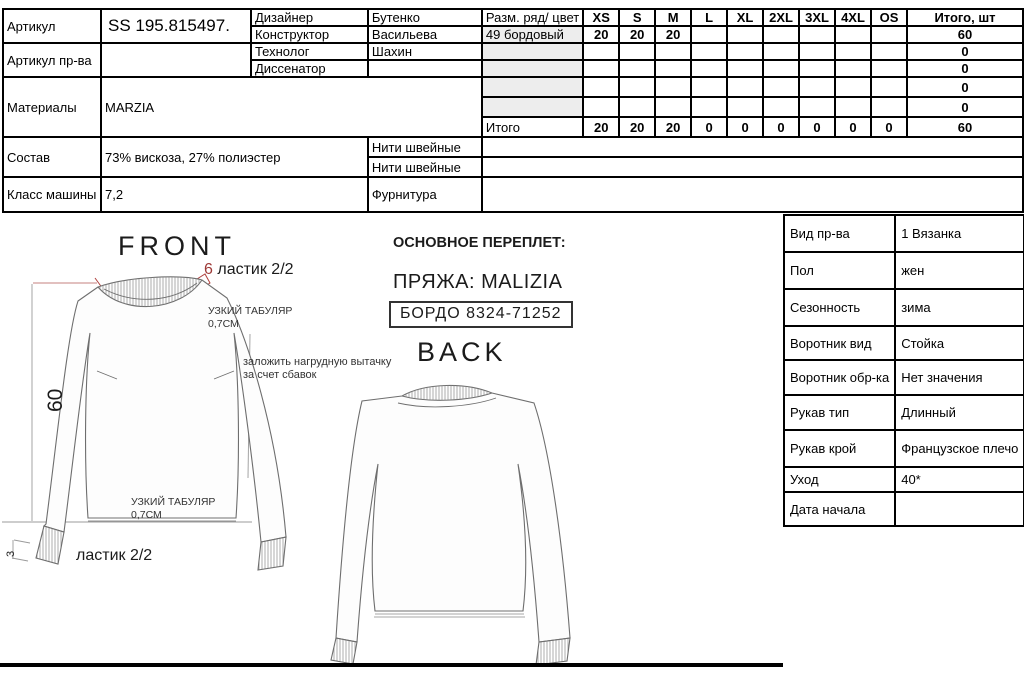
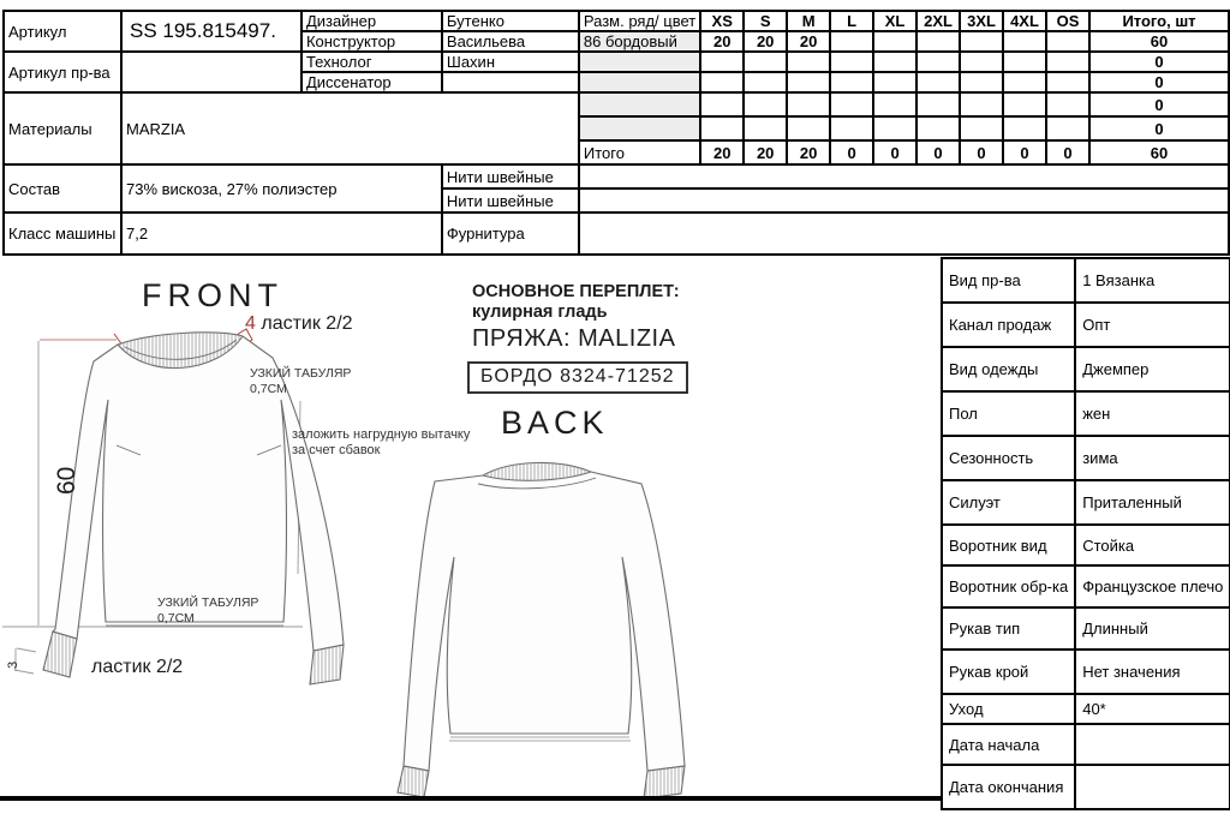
  Артикул	SS 195.815497.	Дизайнер	Бутенко	Разм. ряд/ цвет	XS	S	M	L	XL	2XL	3XL	4XL	OS	Итого, шт
- Конструктор	Васильева	49 бордовый	20	20	20							60
+ Конструктор	Васильева	86 бордовый	20	20	20							60
  Артикул пр-ва		Технолог	Шахин											0
  Диссенатор												0
  Материалы	MARZIA											0
  										0
  Итого	20	20	20	0	0	0	0	0	0	60
  Состав	73% вискоза, 27% полиэстер	Нити швейные
  Нити швейные
  Класс машины	7,2	Фурнитура
  FRONT
- 6 ластик 2/2
+ 4 ластик 2/2
  УЗКИЙ ТАБУЛЯР
  0,7СМ
  заложить нагрудную вытачку
  за счет сбавок
  УЗКИЙ ТАБУЛЯР
  0,7СМ
  ластик 2/2
  ОСНОВНОЕ ПЕРЕПЛЕТ:
+ кулирная гладь
  ПРЯЖА: MALIZIA
  БОРДО 8324-71252
  BACK
  Вид пр-ва	1 Вязанка
+ Канал продаж	Опт
+ Вид одежды	Джемпер
  Пол	жен
  Сезонность	зима
+ Силуэт	Приталенный
  Воротник вид	Стойка
- Воротник обр-ка	Нет значения
+ Воротник обр-ка	Французское плечо
  Рукав тип	Длинный
- Рукав крой	Французское плечо
+ Рукав крой	Нет значения
  Уход	40*
  Дата начала
+ Дата окончания
